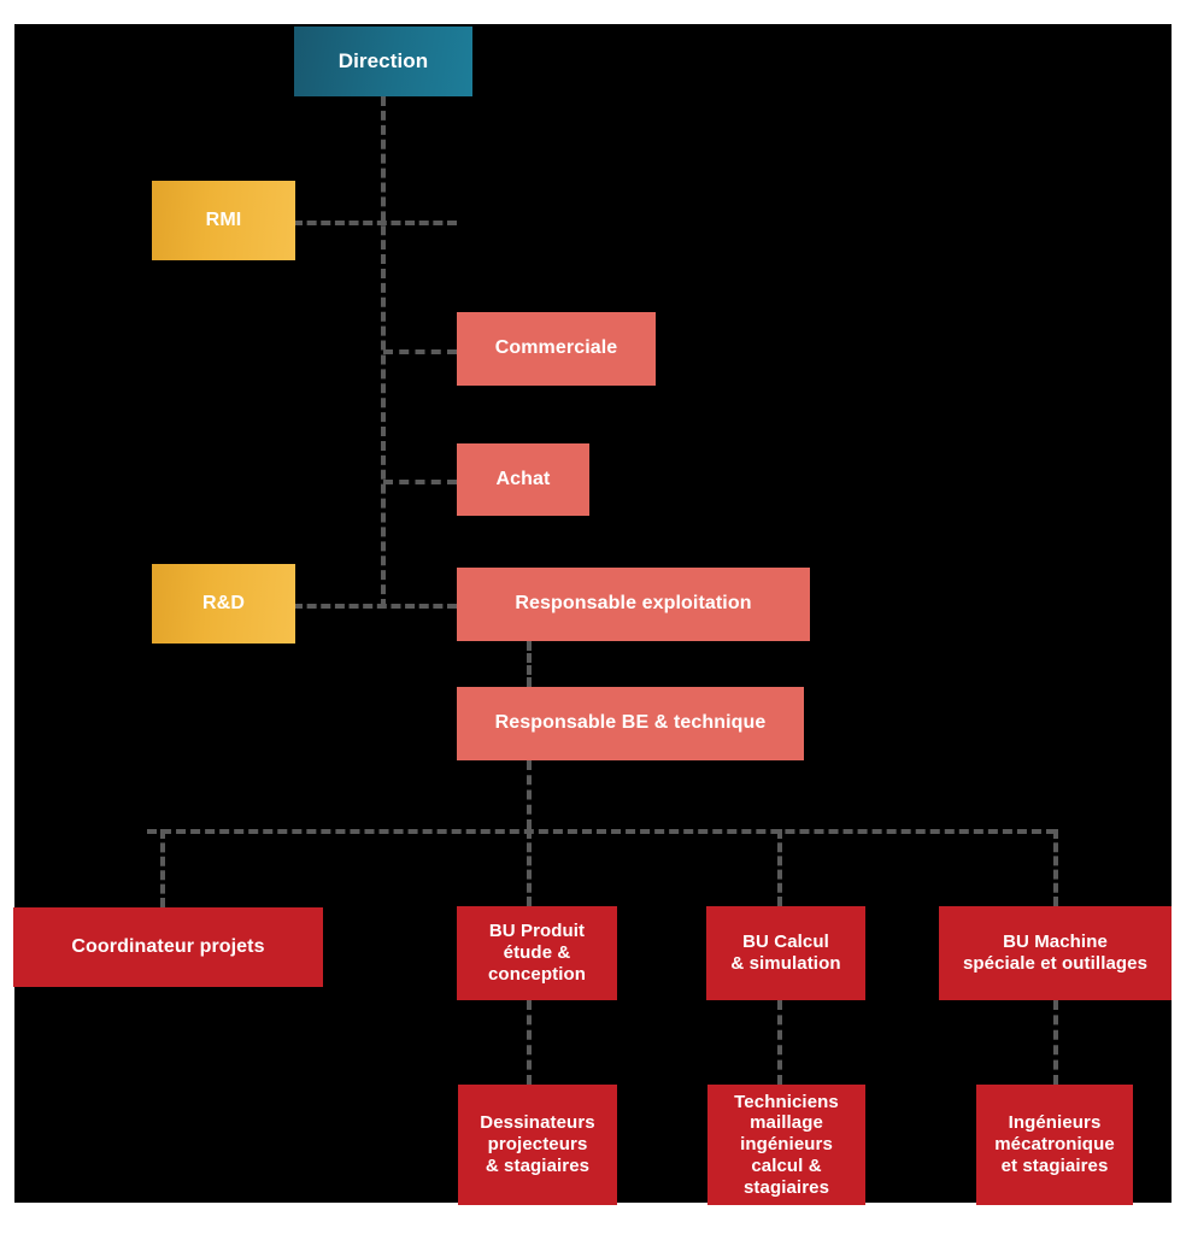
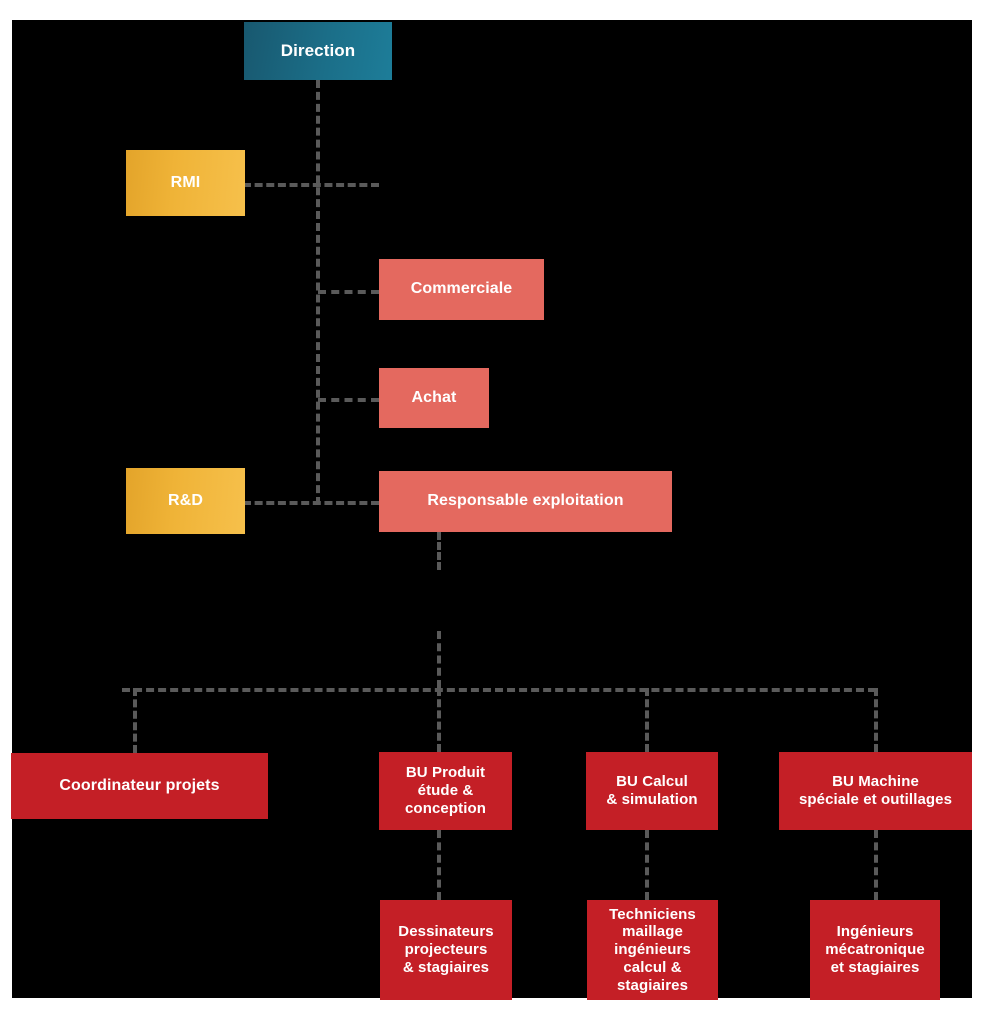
  Direction
  RMI
  Commerciale
  Achat
  R&D
  Responsable exploitation
- Responsable BE & technique
  Coordinateur projets
  BU Produit
  étude &
  conception
  BU Calcul
  & simulation
  BU Machine
  spéciale et outillages
  Dessinateurs
  projecteurs
  & stagiaires
  Techniciens
  maillage
  ingénieurs
  calcul &
  stagiaires
  Ingénieurs
  mécatronique
  et stagiaires
